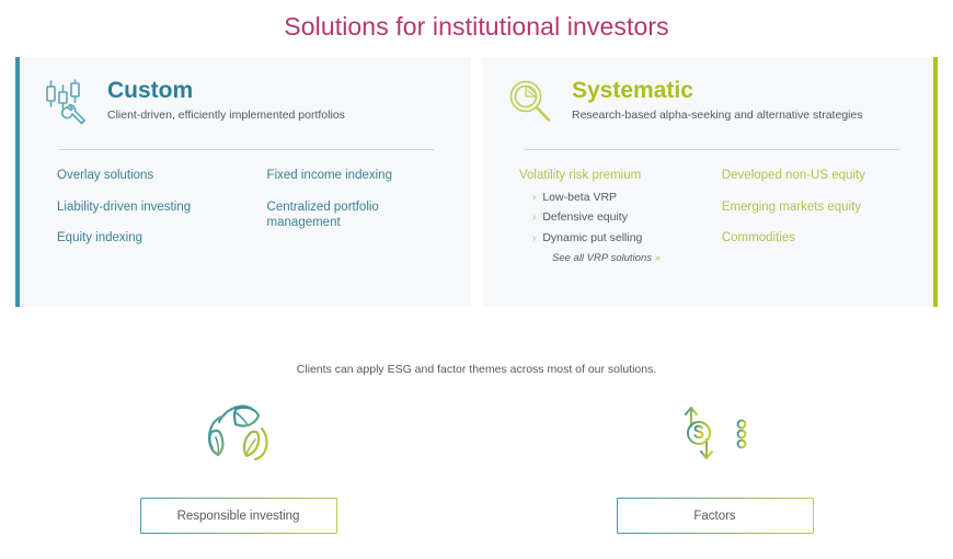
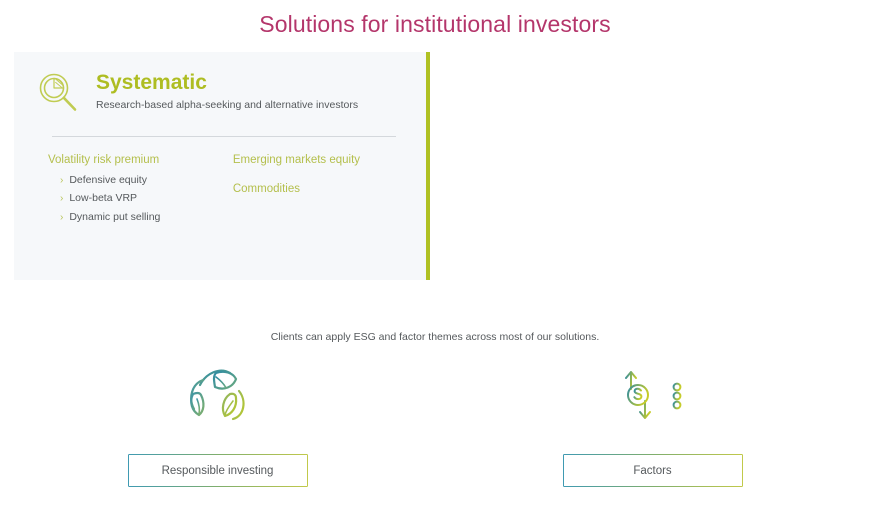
  Solutions for institutional investors
- Custom
- Client-driven, efficiently implemented portfolios
- Overlay solutions
- Liability-driven investing
- Equity indexing
- Fixed income indexing
- Centralized portfolio management
  Systematic
- Research-based alpha-seeking and alternative strategies
+ Research-based alpha-seeking and alternative investors
  Volatility risk premium
  ›
- Low-beta VRP
+ Defensive equity
  ›
- Defensive equity
+ Low-beta VRP
  ›
  Dynamic put selling
- See all VRP solutions »
- Developed non-US equity
  Emerging markets equity
  Commodities
  Clients can apply ESG and factor themes across most of our solutions.
  Responsible investing
  Factors
